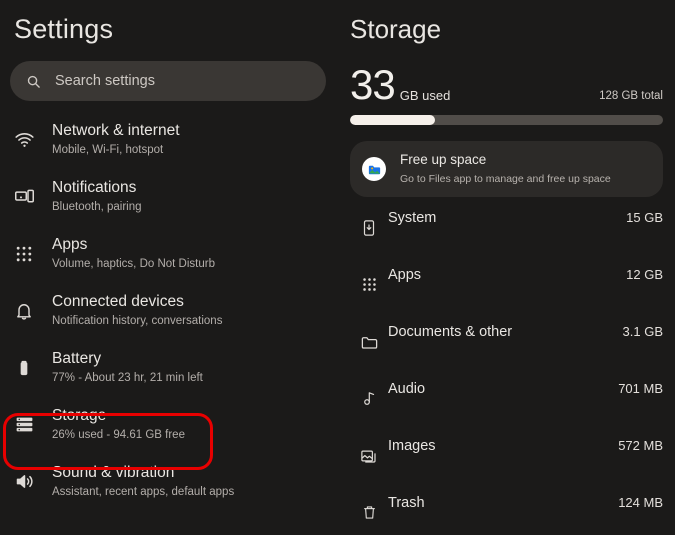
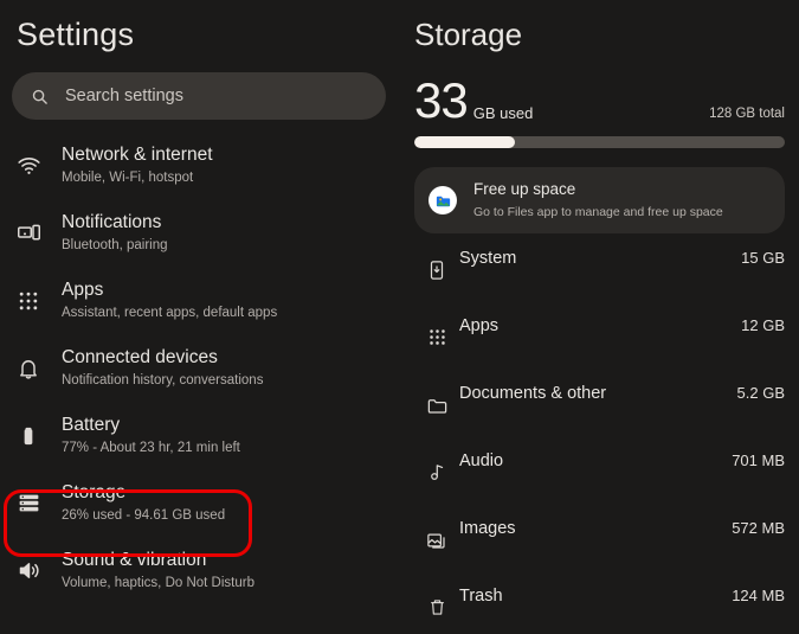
  Settings
  Search settings
  Network & internet
  Mobile, Wi-Fi, hotspot
  Notifications
  Bluetooth, pairing
  Apps
- Volume, haptics, Do Not Disturb
+ Assistant, recent apps, default apps
  Connected devices
  Notification history, conversations
  Battery
  77% - About 23 hr, 21 min left
  Storage
- 26% used - 94.61 GB free
+ 26% used - 94.61 GB used
  Sound & vibration
- Assistant, recent apps, default apps
+ Volume, haptics, Do Not Disturb
  Storage
  33
  GB used
  128 GB total
  Free up space
  Go to Files app to manage and free up space
  System
  15 GB
  Apps
  12 GB
  Documents & other
- 3.1 GB
+ 5.2 GB
  Audio
  701 MB
  Images
  572 MB
  Trash
  124 MB
